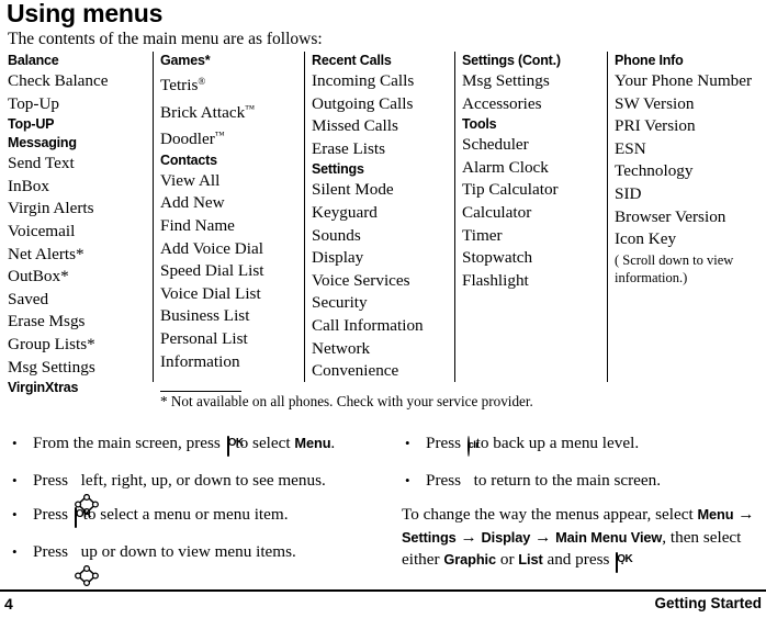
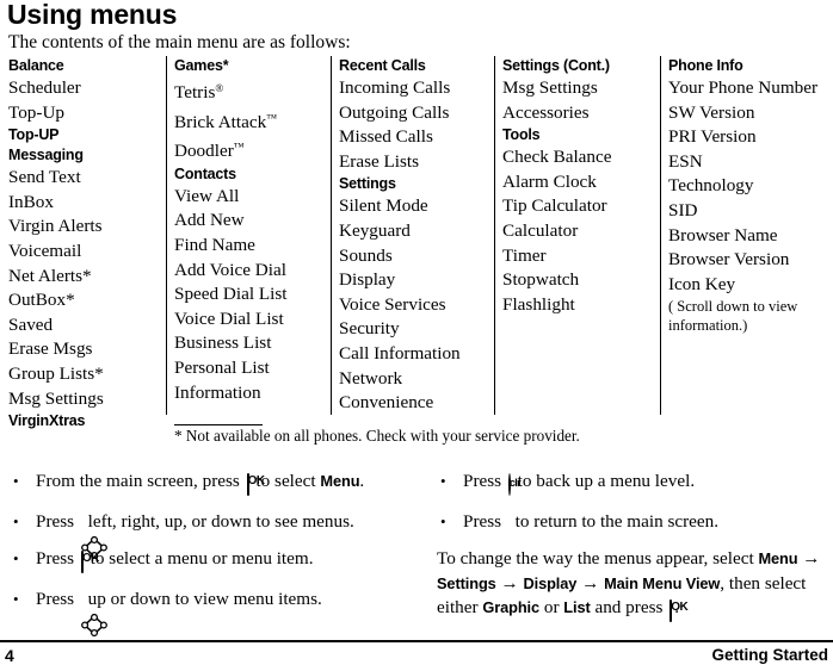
  Using menus
  The contents of the main menu are as follows:
  Balance
- Check Balance
+ Scheduler
  Top-Up
  Top-UP
  Messaging
  Send Text
  InBox
  Virgin Alerts
  Voicemail
  Net Alerts*
  OutBox*
  Saved
  Erase Msgs
  Group Lists*
  Msg Settings
  VirginXtras
  Games*
  Tetris®
  Brick Attack™
  Doodler™
  Contacts
  View All
  Add New
  Find Name
  Add Voice Dial
  Speed Dial List
  Voice Dial List
  Business List
  Personal List
  Information
  Recent Calls
  Incoming Calls
  Outgoing Calls
  Missed Calls
  Erase Lists
  Settings
  Silent Mode
  Keyguard
  Sounds
  Display
  Voice Services
  Security
  Call Information
  Network
  Convenience
  Settings (Cont.)
  Msg Settings
  Accessories
  Tools
- Scheduler
+ Check Balance
  Alarm Clock
  Tip Calculator
  Calculator
  Timer
  Stopwatch
  Flashlight
  Phone Info
  Your Phone Number
  SW Version
  PRI Version
  ESN
  Technology
  SID
+ Browser Name
  Browser Version
  Icon Key
  ( Scroll down to view
  information.)
  * Not available on all phones. Check with your service provider.
  •
  From the main screen, press
  OK
  to select Menu.
  •
  Press left, right, up, or down to see menus.
  •
  Press
  OK
  o select a menu or menu item.
  •
  Press up or down to view menu items.
  •
  Press
  clr
  to back up a menu level.
  •
  Press to return to the main screen.
  To change the way the menus appear, select Menu → Settings → Display → Main Menu View, then select either Graphic or List and press
  OK
  .
  4
  Getting Started
